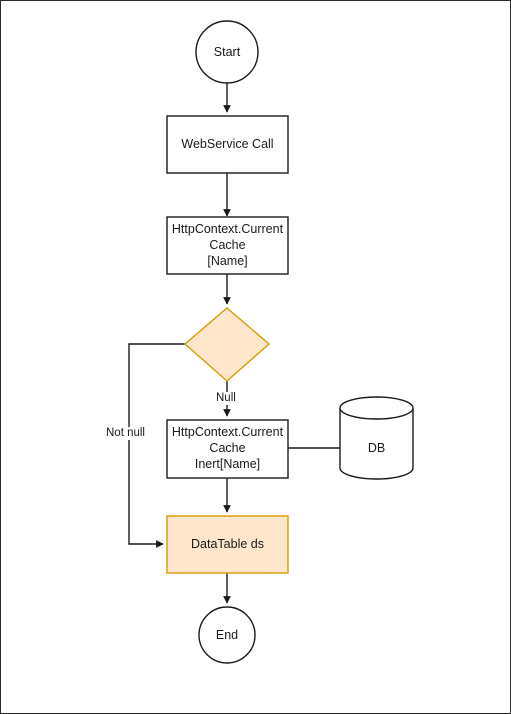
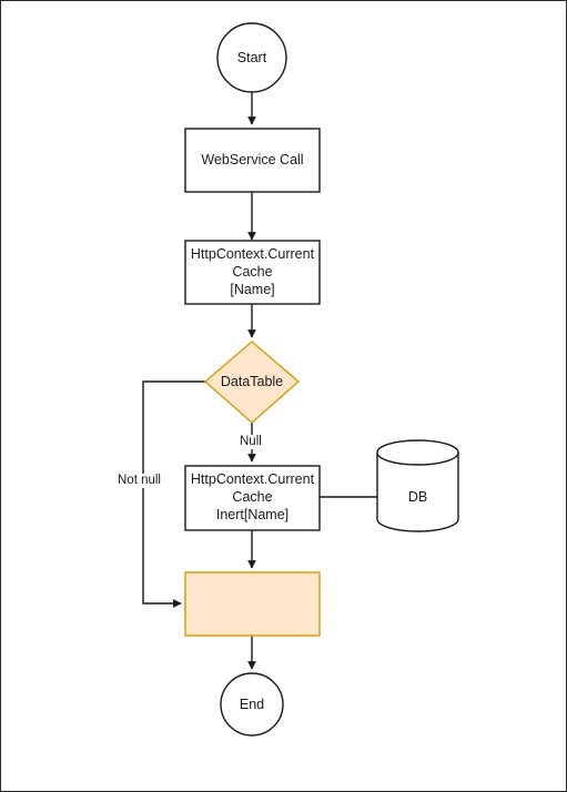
  Start
  WebService Call
  HttpContext.Current
  Cache
  [Name]
+ DataTable
  HttpContext.Current
  Cache
  Inert[Name]
  DB
- DataTable ds
  End
  Null
  Not null
